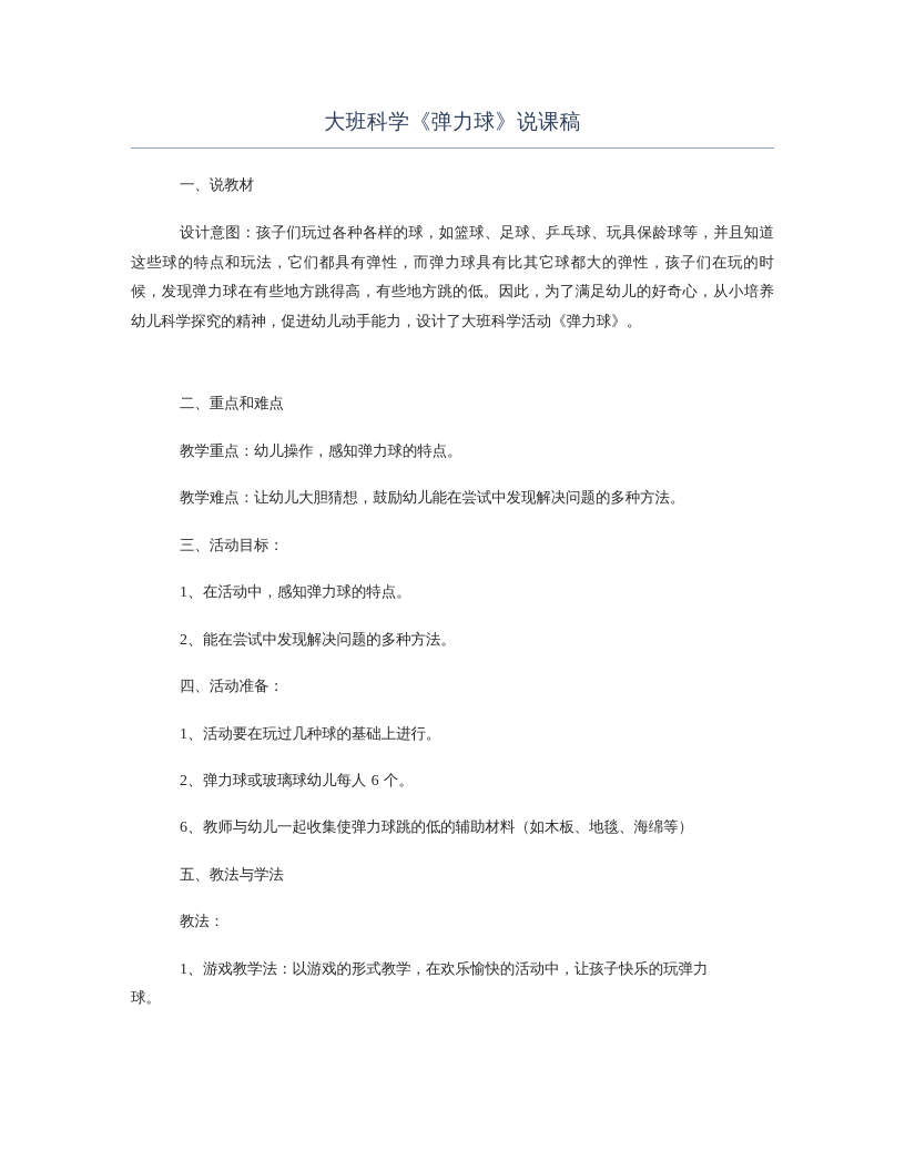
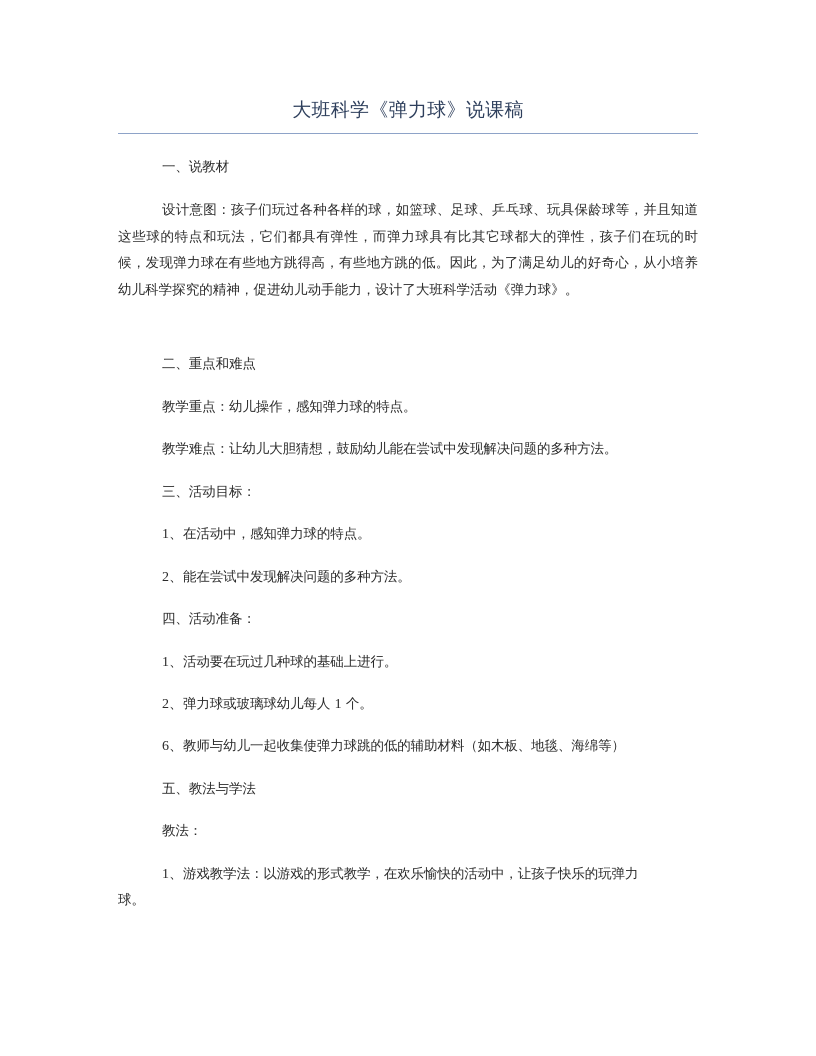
  大班科学《弹力球》说课稿
  一、说教材
  设计意图：孩子们玩过各种各样的球，如篮球、足球、乒乓球、玩具保龄球等，并且知道这些球的特点和玩法，它们都具有弹性，而弹力球具有比其它球都大的弹性，孩子们在玩的时候，发现弹力球在有些地方跳得高，有些地方跳的低。因此，为了满足幼儿的好奇心，从小培养幼儿科学探究的精神，促进幼儿动手能力，设计了大班科学活动《弹力球》。
  二、重点和难点
  教学重点：幼儿操作，感知弹力球的特点。
  教学难点：让幼儿大胆猜想，鼓励幼儿能在尝试中发现解决问题的多种方法。
  三、活动目标：
  1、在活动中，感知弹力球的特点。
  2、能在尝试中发现解决问题的多种方法。
  四、活动准备：
  1、活动要在玩过几种球的基础上进行。
- 2、弹力球或玻璃球幼儿每人 6 个。
+ 2、弹力球或玻璃球幼儿每人 1 个。
  6、教师与幼儿一起收集使弹力球跳的低的辅助材料（如木板、地毯、海绵等）
  五、教法与学法
  教法：
  1、游戏教学法：以游戏的形式教学，在欢乐愉快的活动中，让孩子快乐的玩弹力
  球。
